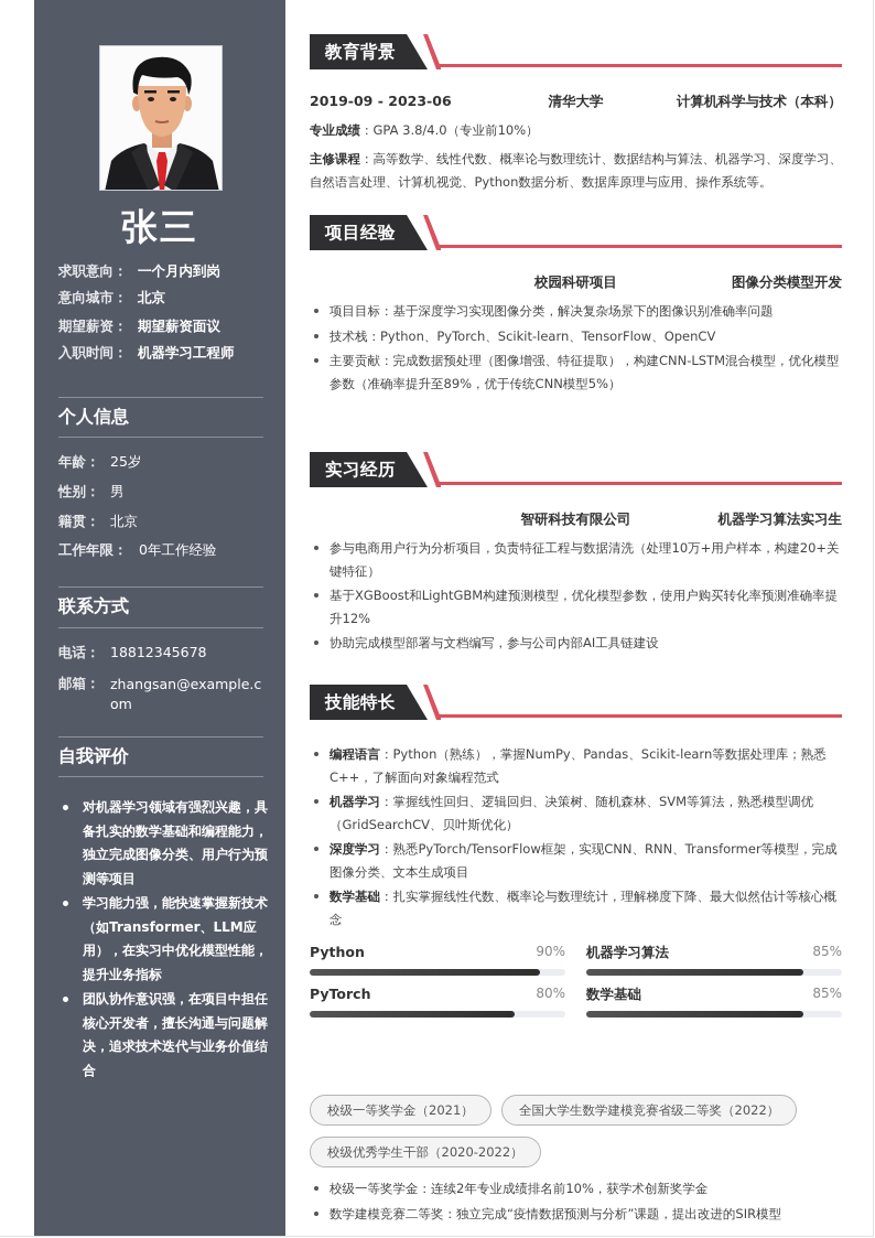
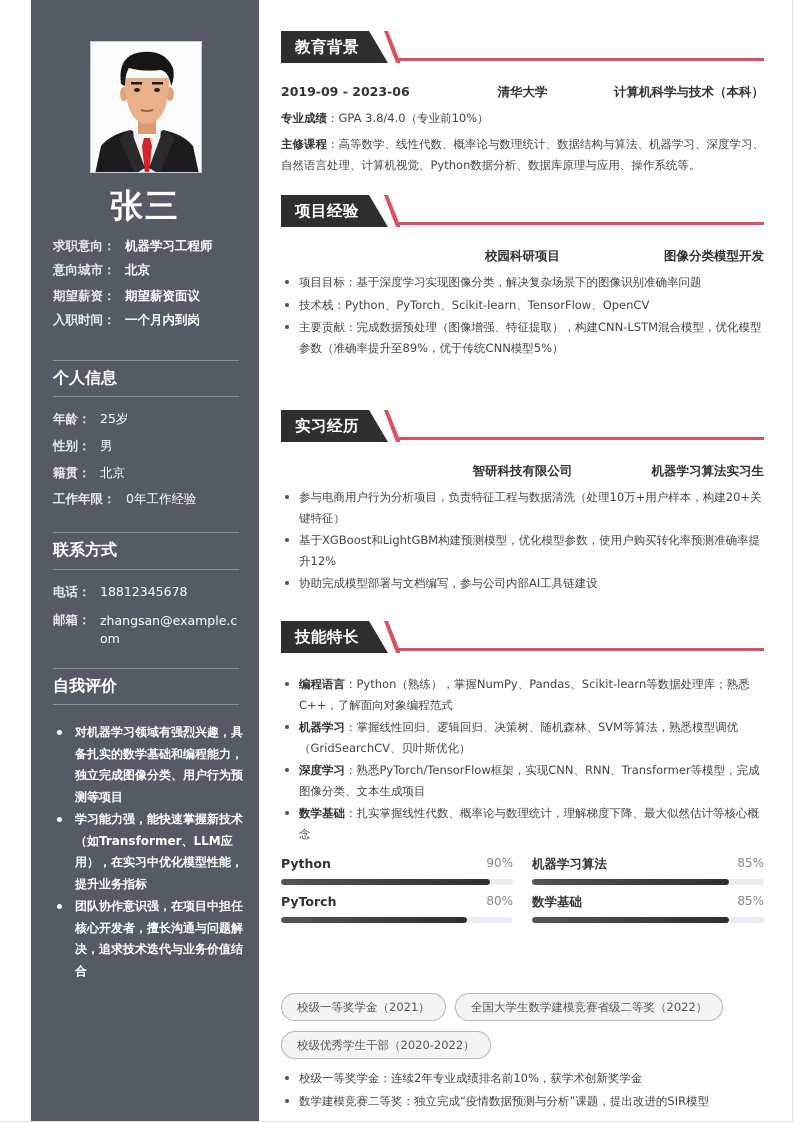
  张三
- 求职意向： 一个月内到岗
+ 求职意向： 机器学习工程师
  意向城市： 北京
  期望薪资： 期望薪资面议
- 入职时间： 机器学习工程师
+ 入职时间： 一个月内到岗
  个人信息
  年龄： 25岁
  性别： 男
  籍贯： 北京
  工作年限： 0年工作经验
  联系方式
  电话： 18812345678
  邮箱：
  zhangsan@example.com
  自我评价
  对机器学习领域有强烈兴趣，具备扎实的数学基础和编程能力，独立完成图像分类、用户行为预测等项目
  学习能力强，能快速掌握新技术（如Transformer、LLM应用），在实习中优化模型性能，提升业务指标
  团队协作意识强，在项目中担任核心开发者，擅长沟通与问题解决，追求技术迭代与业务价值结合
  教育背景
  2019-09 - 2023-06
  清华大学
  计算机科学与技术（本科）
  专业成绩：GPA 3.8/4.0（专业前10%）
  主修课程：高等数学、线性代数、概率论与数理统计、数据结构与算法、机器学习、深度学习、自然语言处理、计算机视觉、Python数据分析、数据库原理与应用、操作系统等。
  项目经验
  校园科研项目
  图像分类模型开发
  项目目标：基于深度学习实现图像分类，解决复杂场景下的图像识别准确率问题
  技术栈：Python、PyTorch、Scikit-learn、TensorFlow、OpenCV
  主要贡献：完成数据预处理（图像增强、特征提取），构建CNN-LSTM混合模型，优化模型参数（准确率提升至89%，优于传统CNN模型5%）
  实习经历
  智研科技有限公司
  机器学习算法实习生
  参与电商用户行为分析项目，负责特征工程与数据清洗（处理10万+用户样本，构建20+关键特征）
  基于XGBoost和LightGBM构建预测模型，优化模型参数，使用户购买转化率预测准确率提升12%
  协助完成模型部署与文档编写，参与公司内部AI工具链建设
  技能特长
  编程语言：Python（熟练），掌握NumPy、Pandas、Scikit-learn等数据处理库；熟悉C++，了解面向对象编程范式
  机器学习：掌握线性回归、逻辑回归、决策树、随机森林、SVM等算法，熟悉模型调优（GridSearchCV、贝叶斯优化）
  深度学习：熟悉PyTorch/TensorFlow框架，实现CNN、RNN、Transformer等模型，完成图像分类、文本生成项目
  数学基础：扎实掌握线性代数、概率论与数理统计，理解梯度下降、最大似然估计等核心概念
  Python
  90%
  机器学习算法
  85%
  PyTorch
  80%
  数学基础
  85%
  校级一等奖学金（2021）
  全国大学生数学建模竞赛省级二等奖（2022）
  校级优秀学生干部（2020-2022）
  校级一等奖学金：连续2年专业成绩排名前10%，获学术创新奖学金
  数学建模竞赛二等奖：独立完成“疫情数据预测与分析”课题，提出改进的SIR模型
